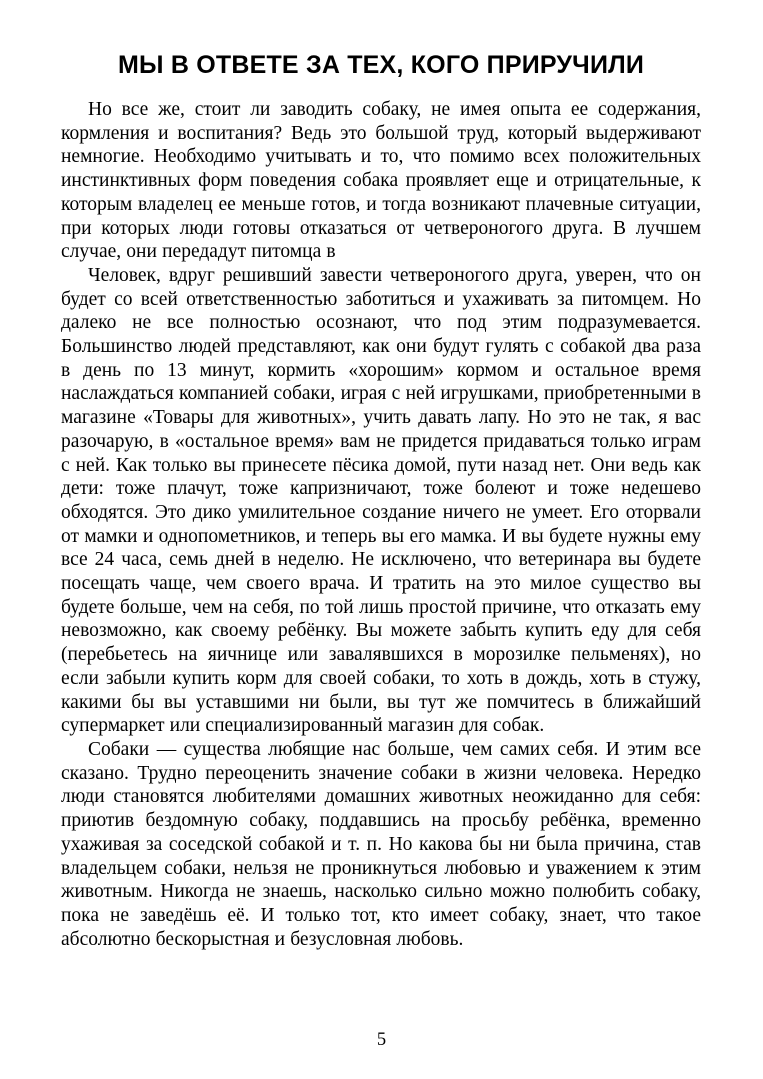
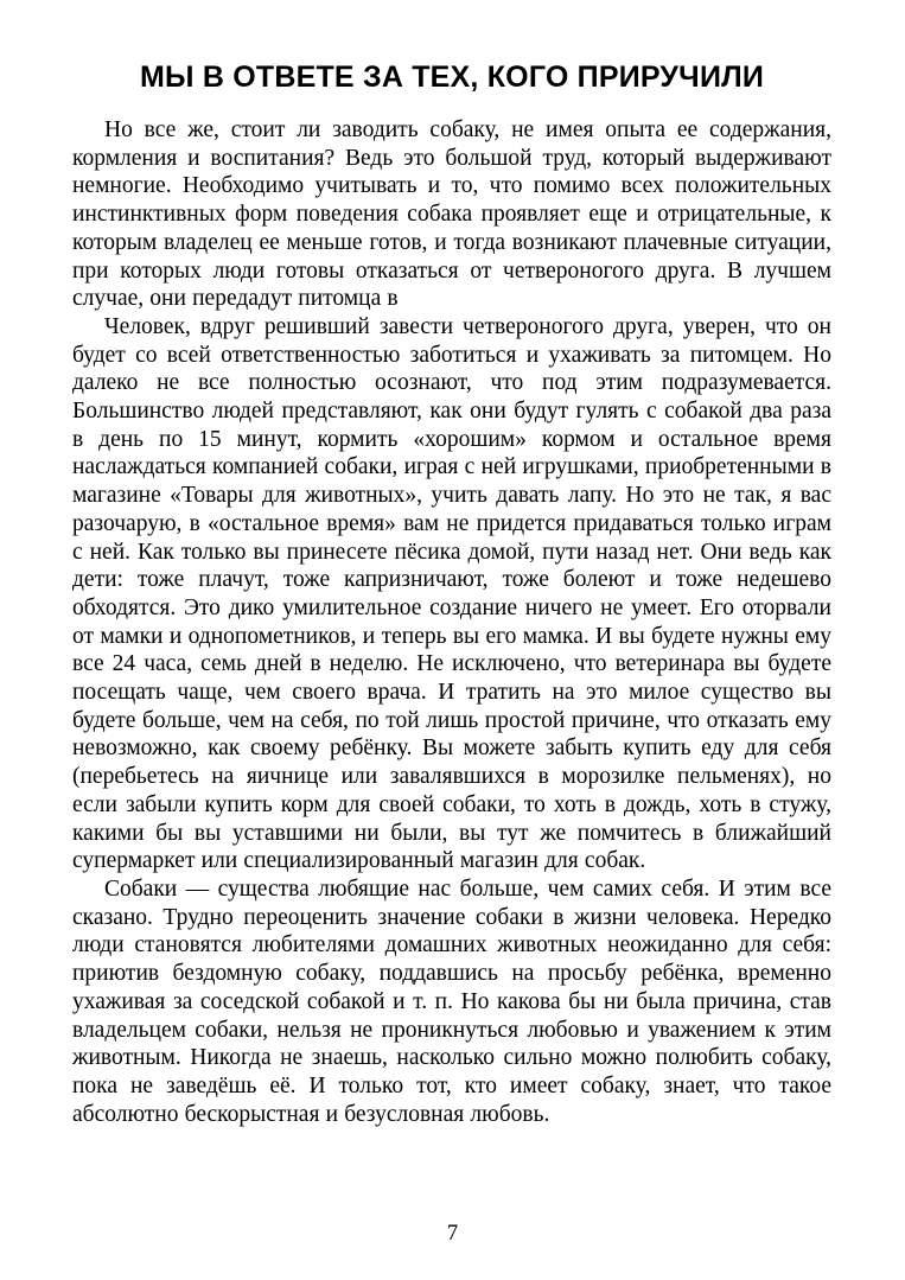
  МЫ В ОТВЕТЕ ЗА ТЕХ, КОГО ПРИРУЧИЛИ
  Но все же, стоит ли заводить собаку, не имея опыта ее содержания, кормления и воспитания? Ведь это большой труд, который выдерживают немногие. Необходимо учитывать и то, что помимо всех положительных инстинктивных форм поведения собака проявляет еще и отрицательные, к которым владелец ее меньше готов, и тогда возникают плачевные ситуации, при которых люди готовы отказаться от четвероногого друга. В лучшем случае, они передадут питомца в
- Человек, вдруг решивший завести четвероногого друга, уверен, что он будет со всей ответственностью заботиться и ухаживать за питомцем. Но далеко не все полностью осознают, что под этим подразумевается. Большинство людей представляют, как они будут гулять с собакой два раза в день по 13 минут, кормить «хорошим» кормом и остальное время наслаждаться компанией собаки, играя с ней игрушками, приобретенными в магазине «Товары для животных», учить давать лапу. Но это не так, я вас разочарую, в «остальное время» вам не придется придаваться только играм с ней. Как только вы принесете пёсика домой, пути назад нет. Они ведь как дети: тоже плачут, тоже капризничают, тоже болеют и тоже недешево обходятся. Это дико умилительное создание ничего не умеет. Его оторвали от мамки и однопометников, и теперь вы его мамка. И вы будете нужны ему все 24 часа, семь дней в неделю. Не исключено, что ветеринара вы будете посещать чаще, чем своего врача. И тратить на это милое существо вы будете больше, чем на себя, по той лишь простой причине, что отказать ему невозможно, как своему ребёнку. Вы можете забыть купить еду для себя (перебьетесь на яичнице или завалявшихся в морозилке пельменях), но если забыли купить корм для своей собаки, то хоть в дождь, хоть в стужу, какими бы вы уставшими ни были, вы тут же помчитесь в ближайший супермаркет или специализированный магазин для собак.
+ Человек, вдруг решивший завести четвероногого друга, уверен, что он будет со всей ответственностью заботиться и ухаживать за питомцем. Но далеко не все полностью осознают, что под этим подразумевается. Большинство людей представляют, как они будут гулять с собакой два раза в день по 15 минут, кормить «хорошим» кормом и остальное время наслаждаться компанией собаки, играя с ней игрушками, приобретенными в магазине «Товары для животных», учить давать лапу. Но это не так, я вас разочарую, в «остальное время» вам не придется придаваться только играм с ней. Как только вы принесете пёсика домой, пути назад нет. Они ведь как дети: тоже плачут, тоже капризничают, тоже болеют и тоже недешево обходятся. Это дико умилительное создание ничего не умеет. Его оторвали от мамки и однопометников, и теперь вы его мамка. И вы будете нужны ему все 24 часа, семь дней в неделю. Не исключено, что ветеринара вы будете посещать чаще, чем своего врача. И тратить на это милое существо вы будете больше, чем на себя, по той лишь простой причине, что отказать ему невозможно, как своему ребёнку. Вы можете забыть купить еду для себя (перебьетесь на яичнице или завалявшихся в морозилке пельменях), но если забыли купить корм для своей собаки, то хоть в дождь, хоть в стужу, какими бы вы уставшими ни были, вы тут же помчитесь в ближайший супермаркет или специализированный магазин для собак.
  Собаки — существа любящие нас больше, чем самих себя. И этим все сказано. Трудно переоценить значение собаки в жизни человека. Нередко люди становятся любителями домашних животных неожиданно для себя: приютив бездомную собаку, поддавшись на просьбу ребёнка, временно ухаживая за соседской собакой и т. п. Но какова бы ни была причина, став владельцем собаки, нельзя не проникнуться любовью и уважением к этим животным. Никогда не знаешь, насколько сильно можно полюбить собаку, пока не заведёшь её. И только тот, кто имеет собаку, знает, что такое абсолютно бескорыстная и безусловная любовь.
- 5
+ 7
